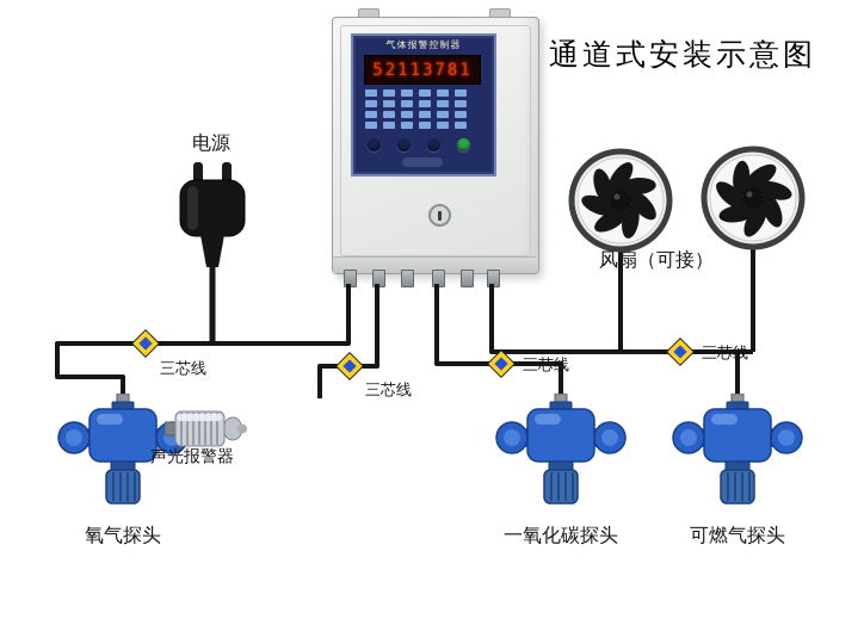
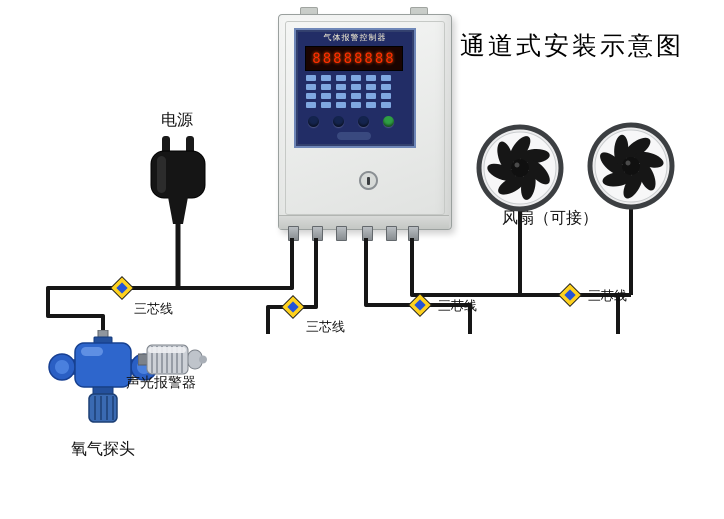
  通道式安装示意图
  气体报警控制器
- 52113781
+ 88888888
  电源
  风扇（可接）
  三芯线
  三芯线
  三芯线
  三芯线
  氧气探头
- 一氧化碳探头
- 可燃气探头
  声光报警器
